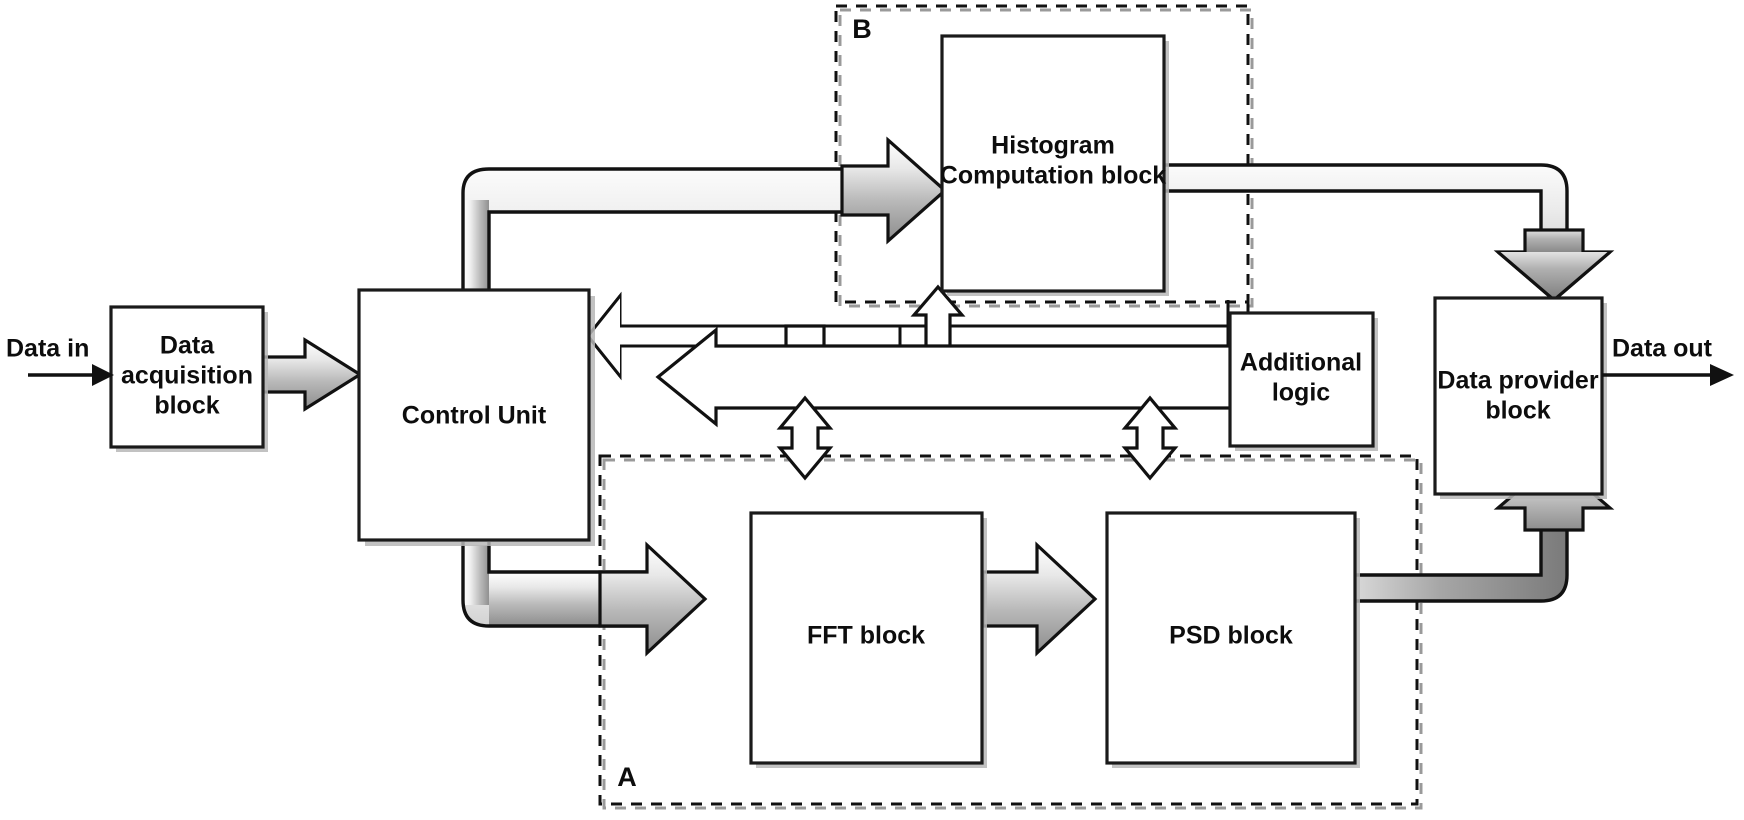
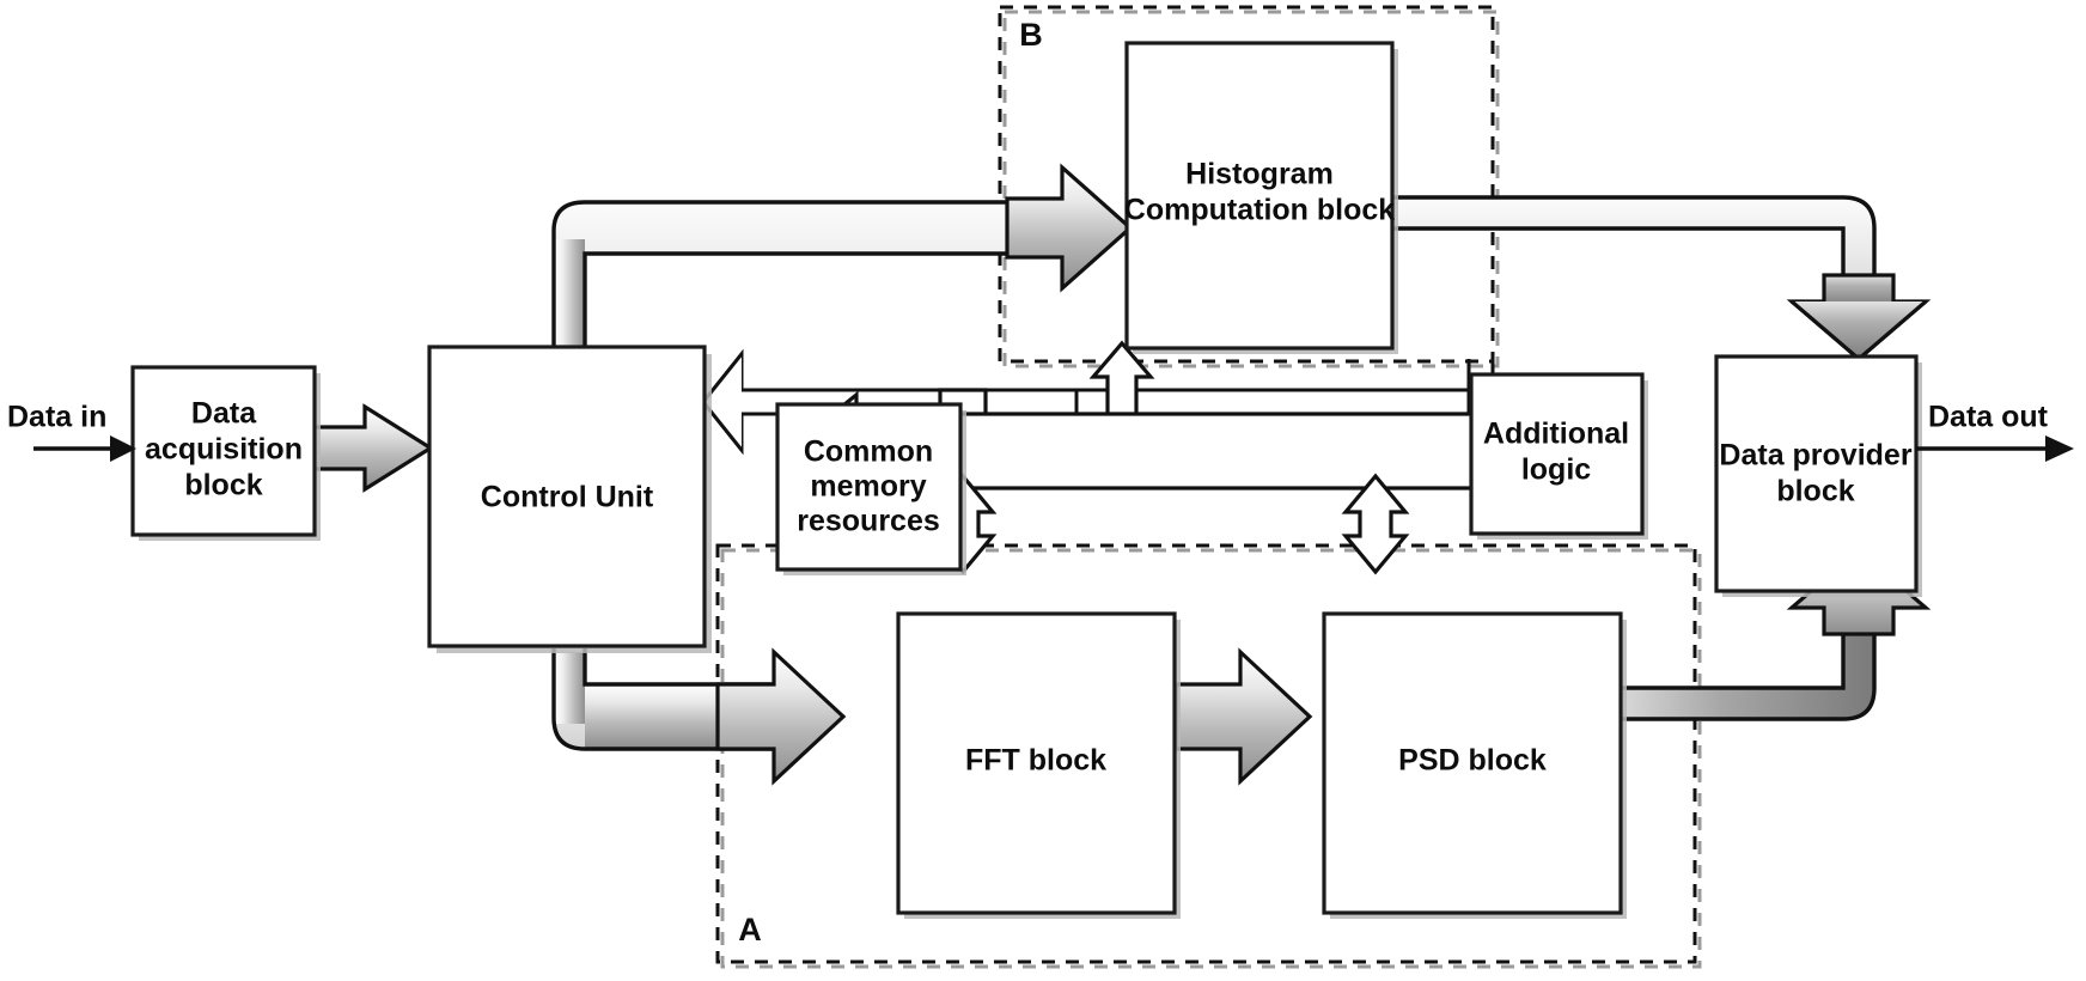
  B
  A
  Data
  acquisition
  block
  Control Unit
+ Common
+ memory
+ resources
  Histogram
  Computation block
  Additional
  logic
  FFT block
  PSD block
  Data provider
  block
  Data in
  Data out
